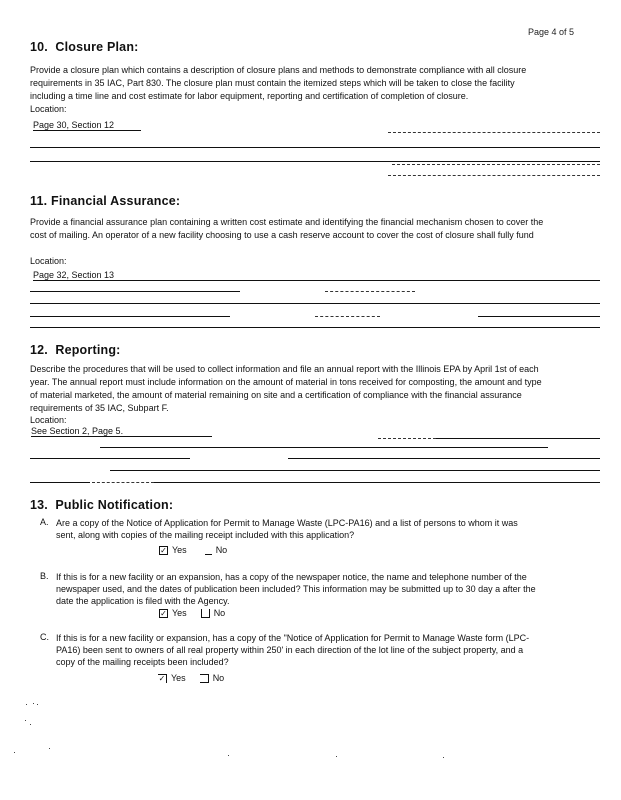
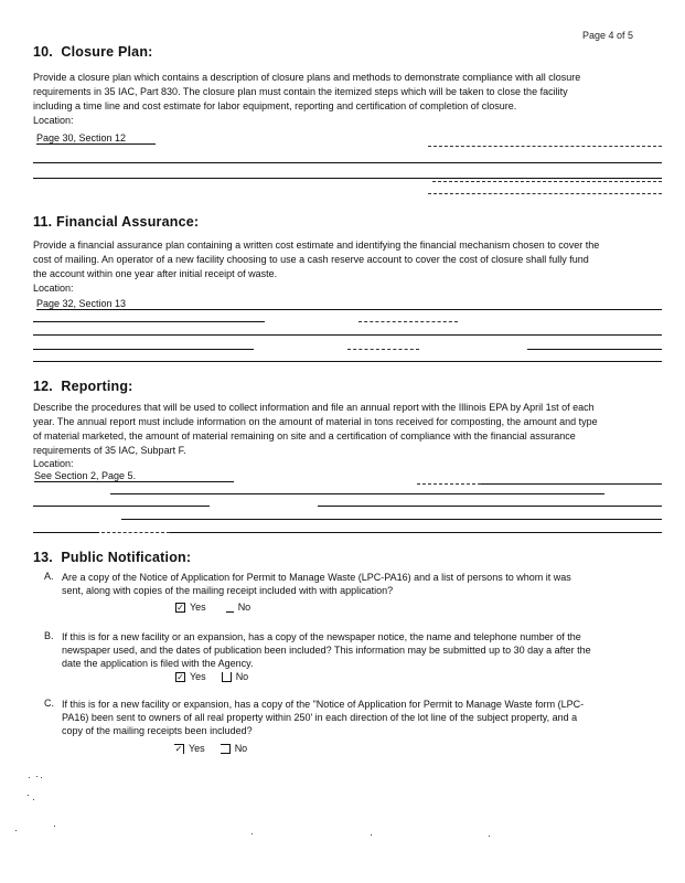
  Page 4 of 5
  10. Closure Plan:
  Provide a closure plan which contains a description of closure plans and methods to demonstrate compliance with all closure
  requirements in 35 IAC, Part 830. The closure plan must contain the itemized steps which will be taken to close the facility
  including a time line and cost estimate for labor equipment, reporting and certification of completion of closure.
  Location:
  Page 30, Section 12
  11. Financial Assurance:
  Provide a financial assurance plan containing a written cost estimate and identifying the financial mechanism chosen to cover the
  cost of mailing. An operator of a new facility choosing to use a cash reserve account to cover the cost of closure shall fully fund
+ the account within one year after initial receipt of waste.
  Location:
  Page 32, Section 13
  12. Reporting:
  Describe the procedures that will be used to collect information and file an annual report with the Illinois EPA by April 1st of each
  year. The annual report must include information on the amount of material in tons received for composting, the amount and type
  of material marketed, the amount of material remaining on site and a certification of compliance with the financial assurance
  requirements of 35 IAC, Subpart F.
  Location:
  See Section 2, Page 5.
  13. Public Notification:
  A.
  Are a copy of the Notice of Application for Permit to Manage Waste (LPC-PA16) and a list of persons to whom it was
- sent, along with copies of the mailing receipt included with this application?
+ sent, along with copies of the mailing receipt included with with application?
  ✓
  Yes
  No
  B.
  If this is for a new facility or an expansion, has a copy of the newspaper notice, the name and telephone number of the
  newspaper used, and the dates of publication been included? This information may be submitted up to 30 day a after the
  date the application is filed with the Agency.
  ✓
  Yes
  No
  C.
  If this is for a new facility or expansion, has a copy of the "Notice of Application for Permit to Manage Waste form (LPC-
  PA16) been sent to owners of all real property within 250' in each direction of the lot line of the subject property, and a
  copy of the mailing receipts been included?
  ✓
  Yes
  No
